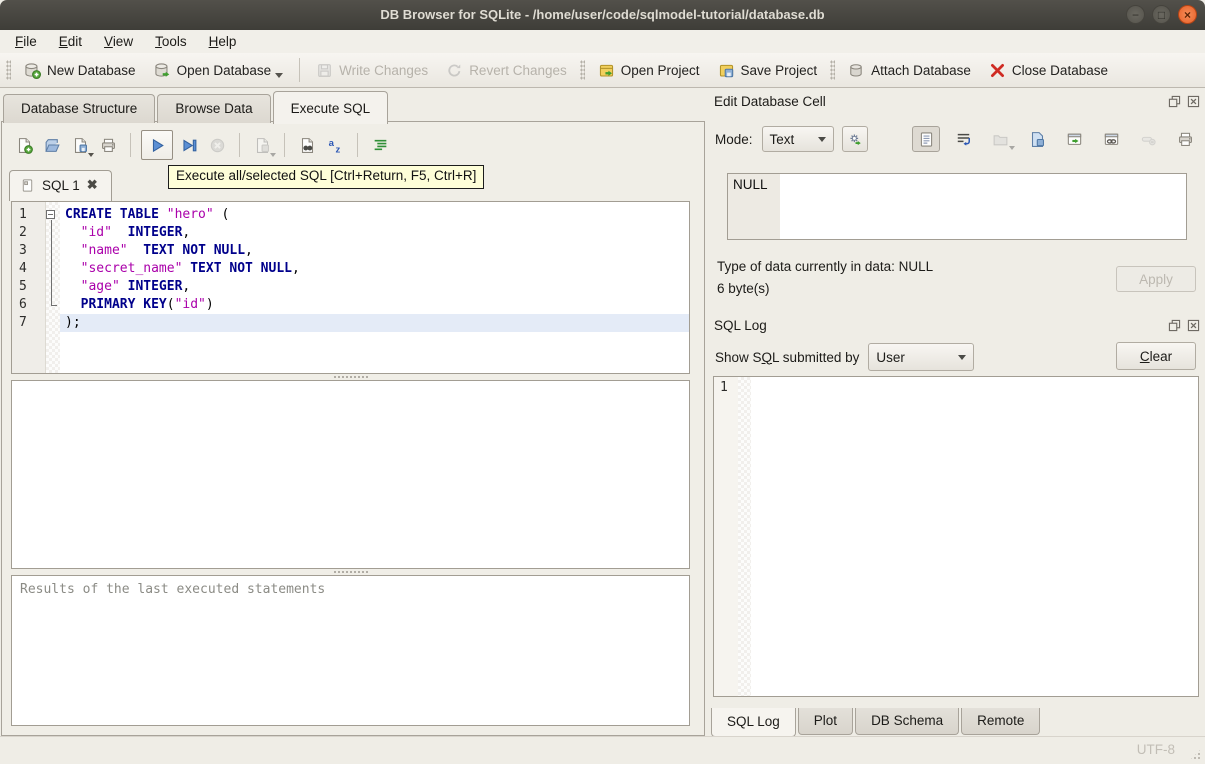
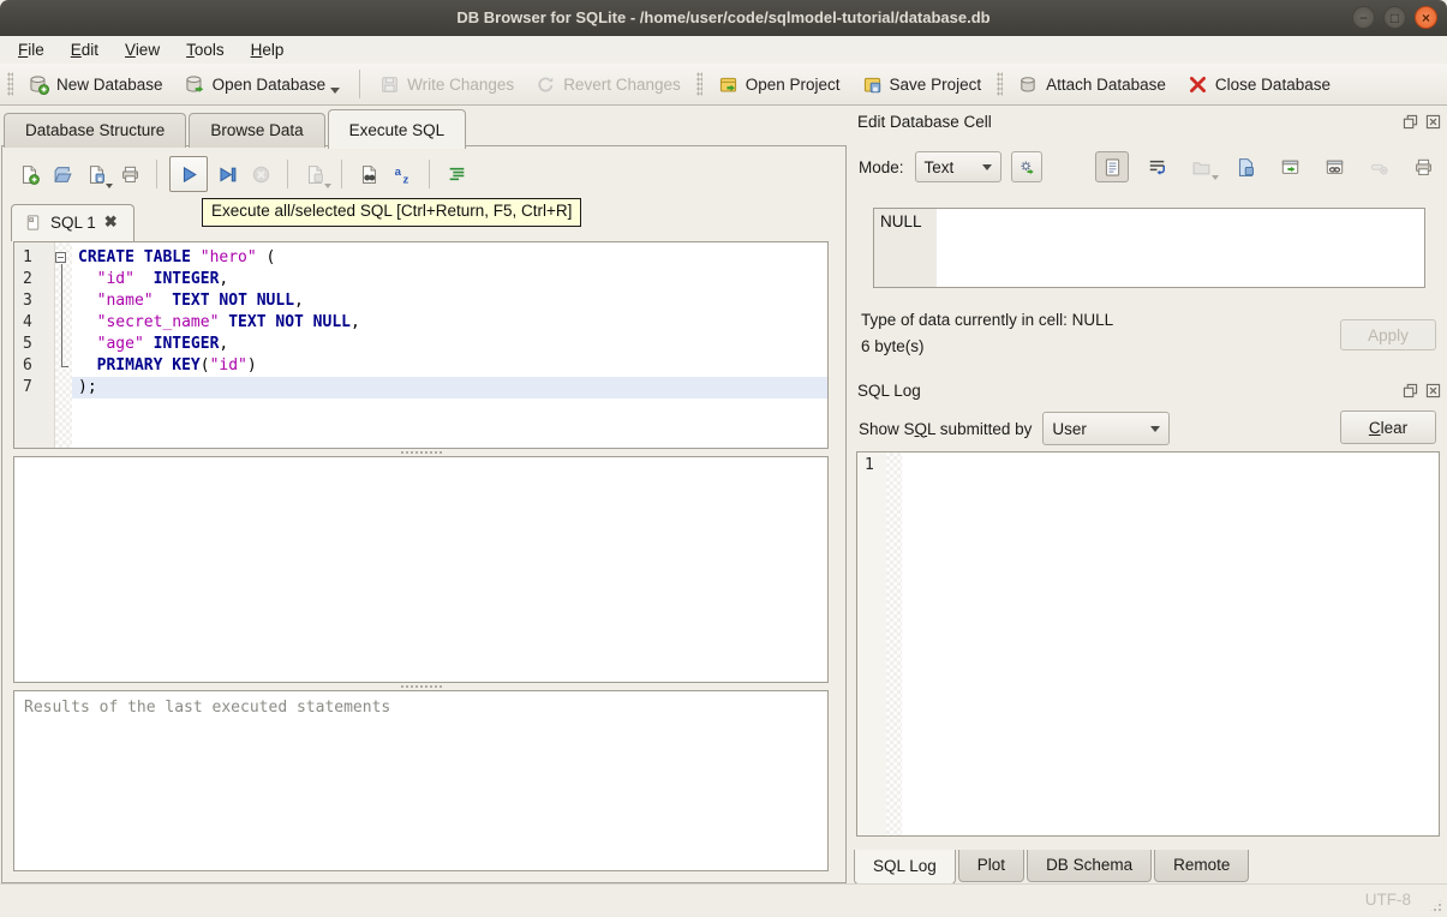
  DB Browser for SQLite - /home/user/code/sqlmodel-tutorial/database.db
  −
  □
  ×
  File
  Edit
  View
  Tools
  Help
  New Database
  Open Database
  Write Changes
  Revert Changes
  Open Project
  Save Project
  Attach Database
  Close Database
  Database Structure
  Browse Data
  Execute SQL
  a
  z
  SQL 1
  ✖
  1
  CREATE TABLE "hero" (
  2
  "id" INTEGER,
  3
  "name" TEXT NOT NULL,
  4
  "secret_name" TEXT NOT NULL,
  5
  "age" INTEGER,
  6
  PRIMARY KEY("id")
  7
  );
  Results of the last executed statements
  Execute all/selected SQL [Ctrl+Return, F5, Ctrl+R]
  Edit Database Cell
  Mode:
  Text
  NULL
- Type of data currently in data: NULL
+ Type of data currently in cell: NULL
  6 byte(s)
  Apply
  SQL Log
  Show SQL submitted by
  User
  C
  lear
  1
  SQL Log
  Plot
  DB Schema
  Remote
  UTF-8
